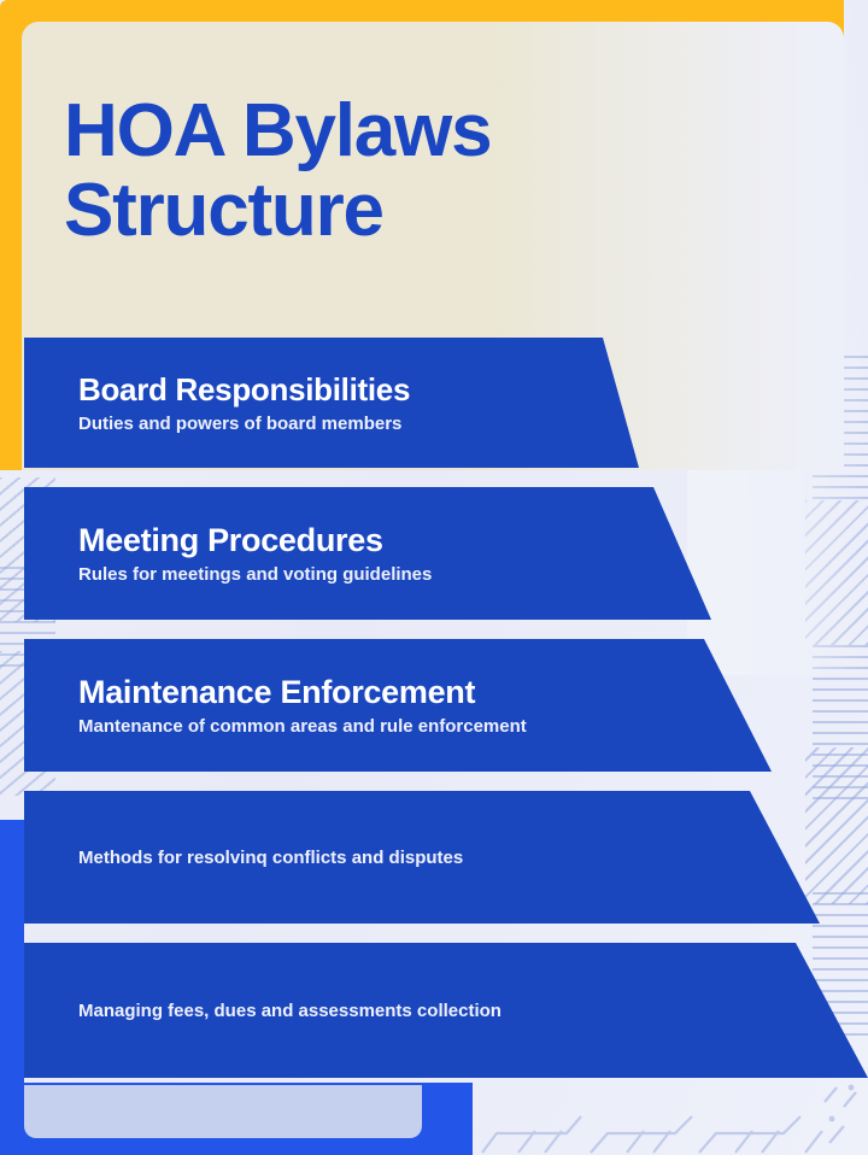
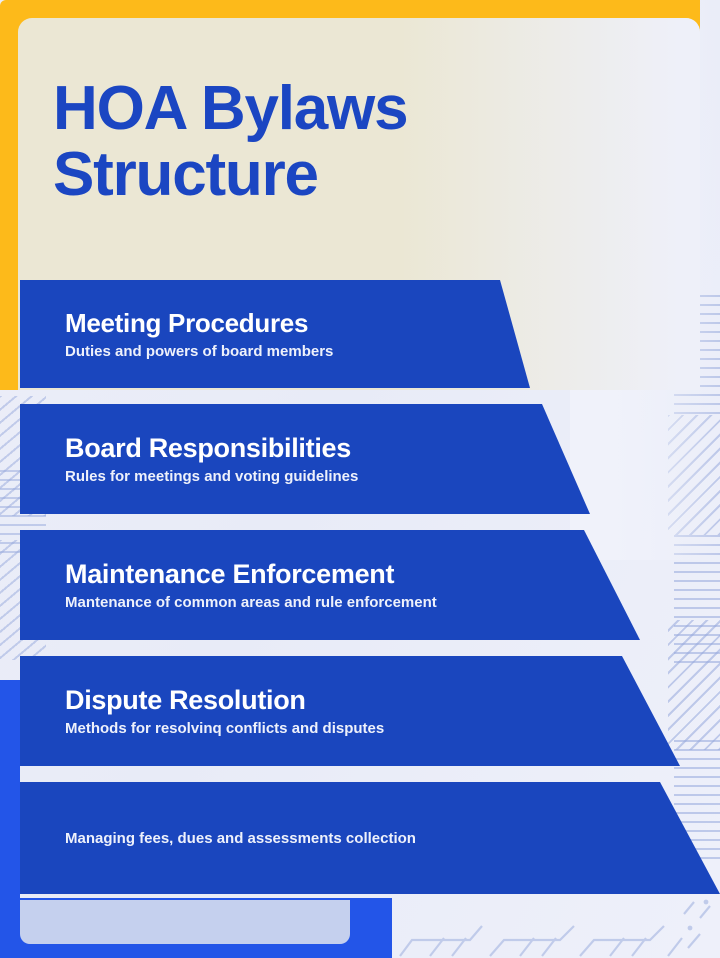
  HOA Bylaws
  Structure
- Board Responsibilities
+ Meeting Procedures
  Duties and powers of board members
- Meeting Procedures
+ Board Responsibilities
  Rules for meetings and voting guidelines
  Maintenance Enforcement
  Mantenance of common areas and rule enforcement
+ Dispute Resolution
  Methods for resolvinq conflicts and disputes
  Managing fees, dues and assessments collection
